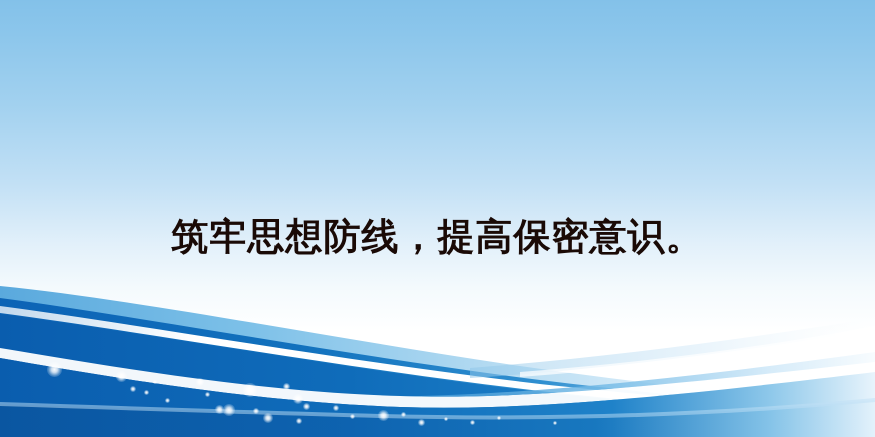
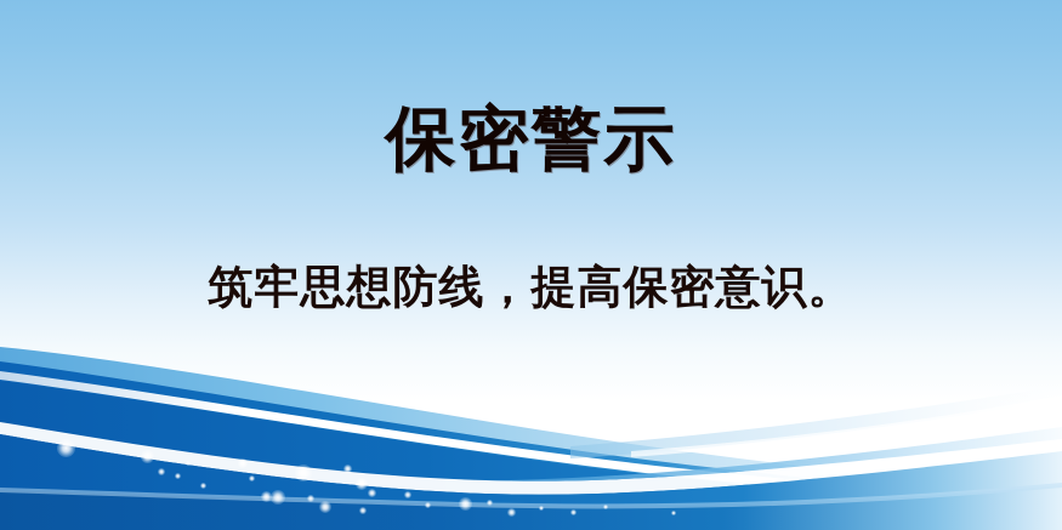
+ 保密警示
  筑牢思想防线，提高保密意识。
